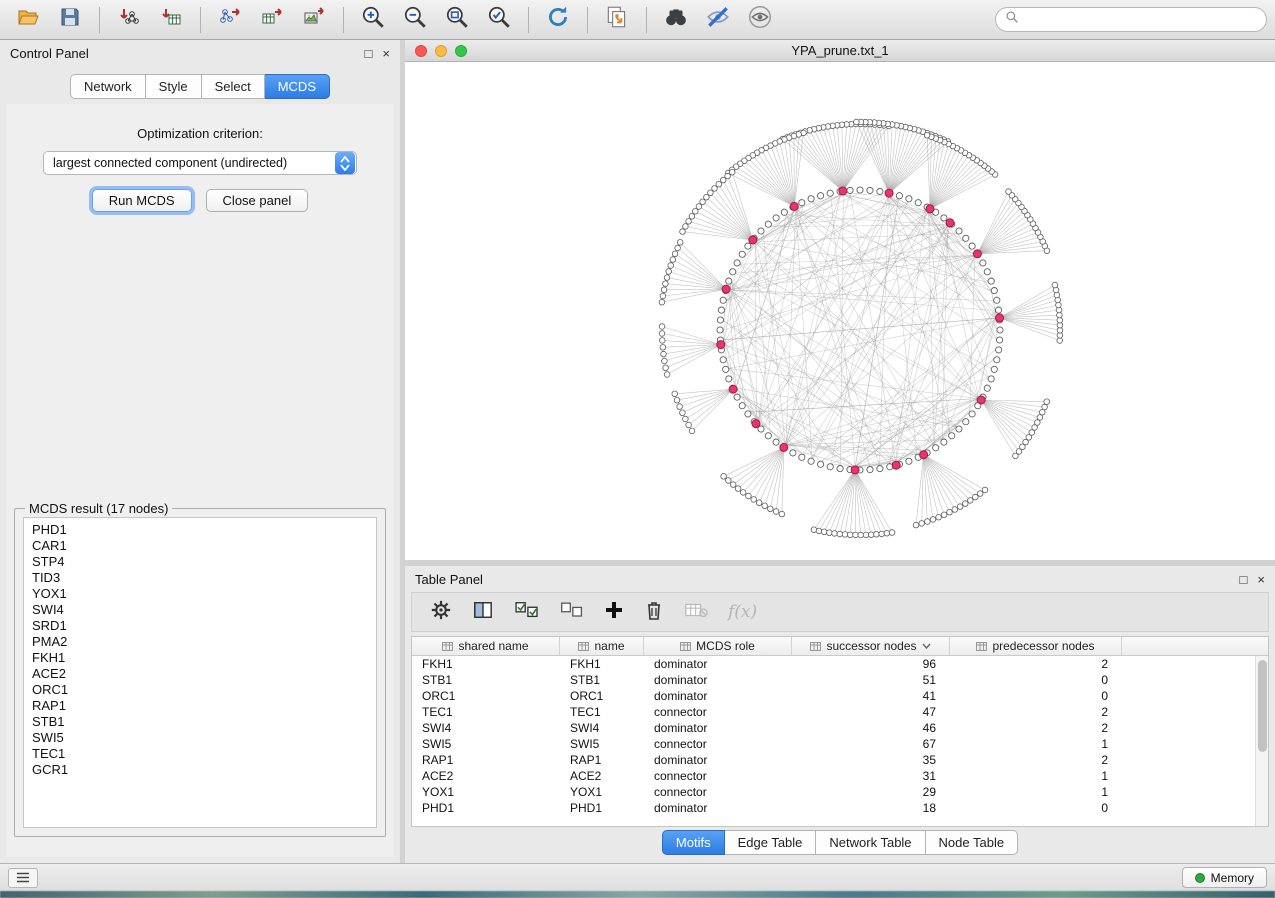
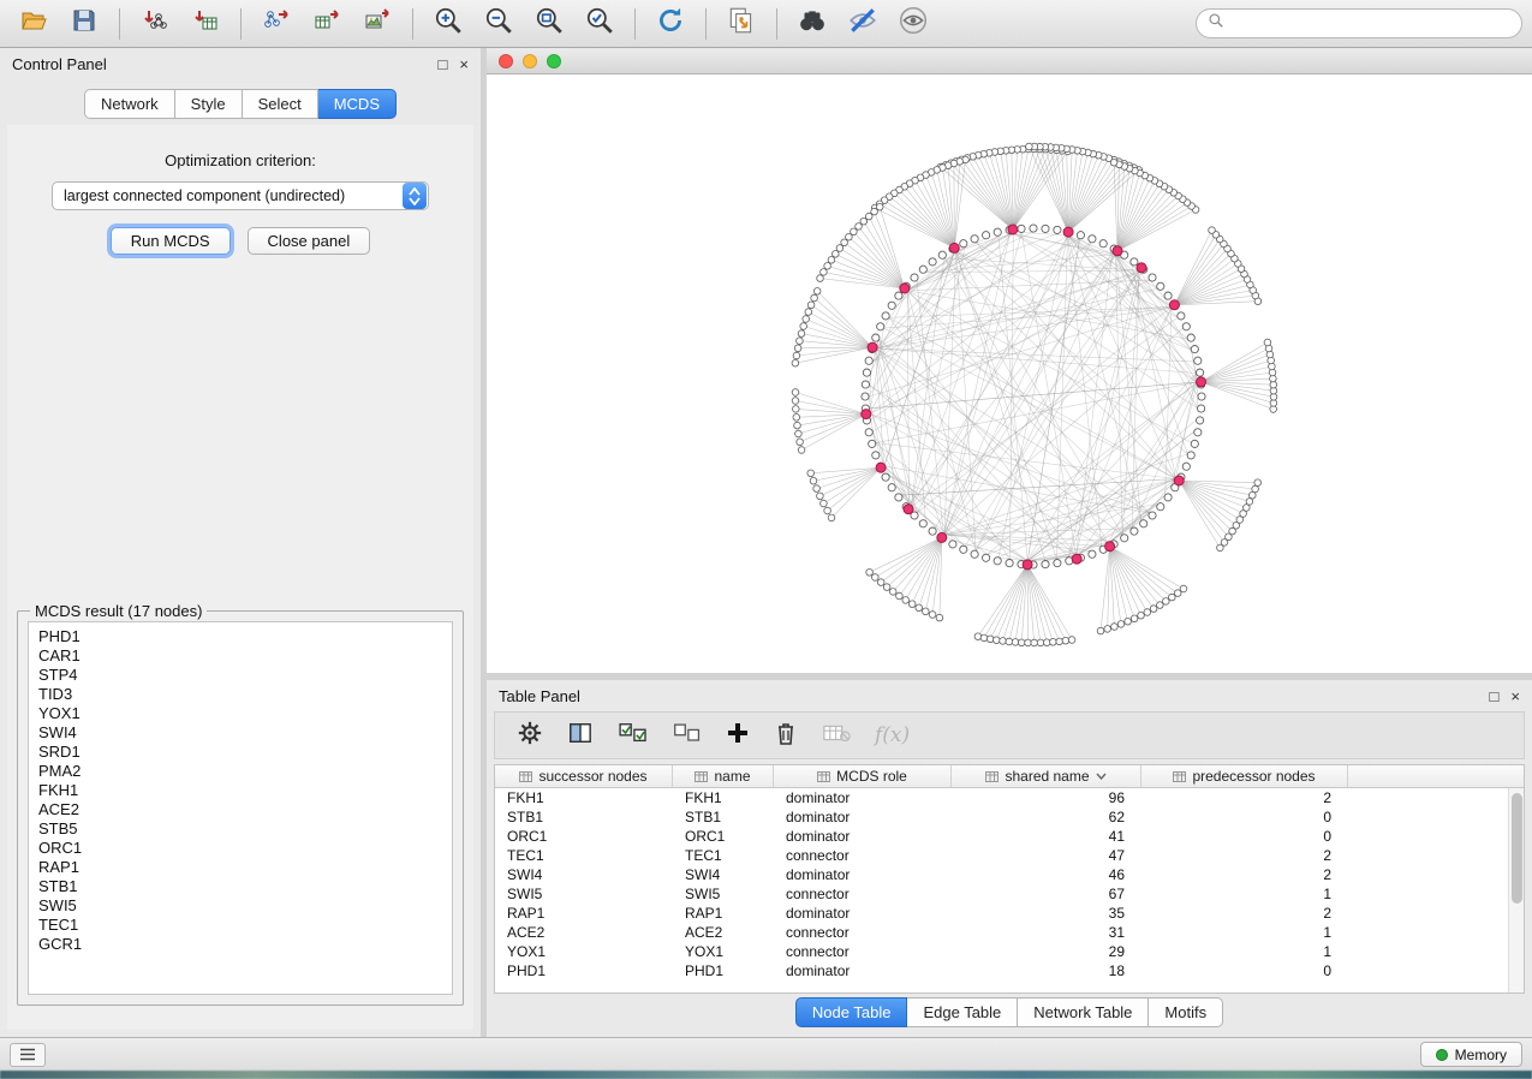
  Control Panel
  □
  ×
  Network
  Style
  Select
  MCDS
  Optimization criterion:
  largest connected component (undirected)
  Run MCDS
  Close panel
  MCDS result (17 nodes)
  PHD1
  CAR1
  STP4
  TID3
  YOX1
  SWI4
  SRD1
  PMA2
  FKH1
  ACE2
+ STB5
  ORC1
  RAP1
  STB1
  SWI5
  TEC1
  GCR1
- YPA_prune.txt_1
  Table Panel
  □
  ×
  f(x)
- shared name
+ successor nodes
  name
  MCDS role
- successor nodes
+ shared name
  predecessor nodes
  FKH1
  FKH1
  dominator
  96
  2
  STB1
  STB1
  dominator
- 51
+ 62
  0
  ORC1
  ORC1
  dominator
  41
  0
  TEC1
  TEC1
  connector
  47
  2
  SWI4
  SWI4
  dominator
  46
  2
  SWI5
  SWI5
  connector
  67
  1
  RAP1
  RAP1
  dominator
  35
  2
  ACE2
  ACE2
  connector
  31
  1
  YOX1
  YOX1
  connector
  29
  1
  PHD1
  PHD1
  dominator
  18
  0
- Motifs
+ Node Table
  Edge Table
  Network Table
- Node Table
+ Motifs
  Memory
